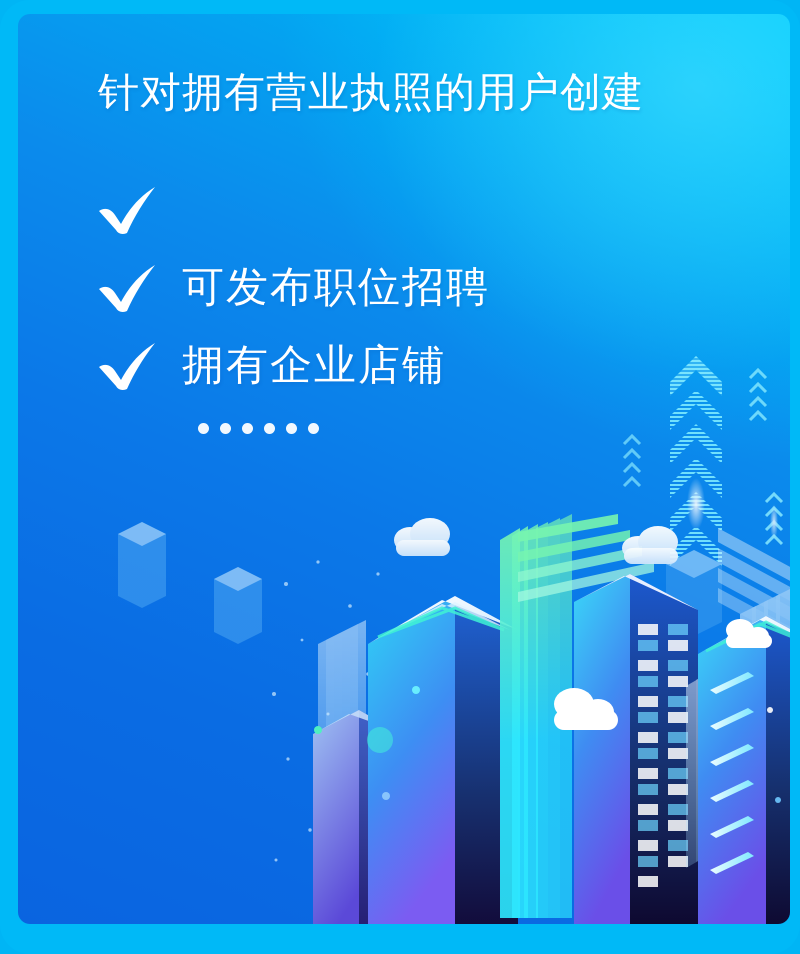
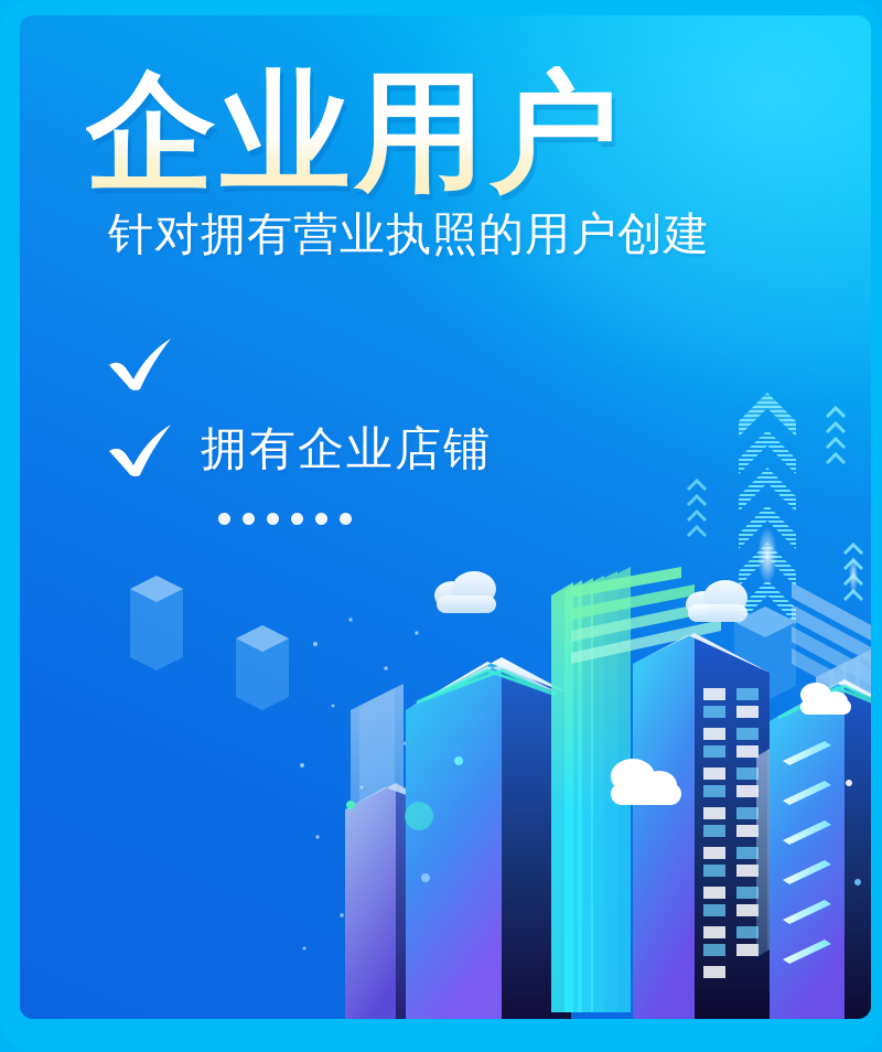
+ 企业用户
  针对拥有营业执照的用户创建
- 可发布职位招聘
  拥有企业店铺
